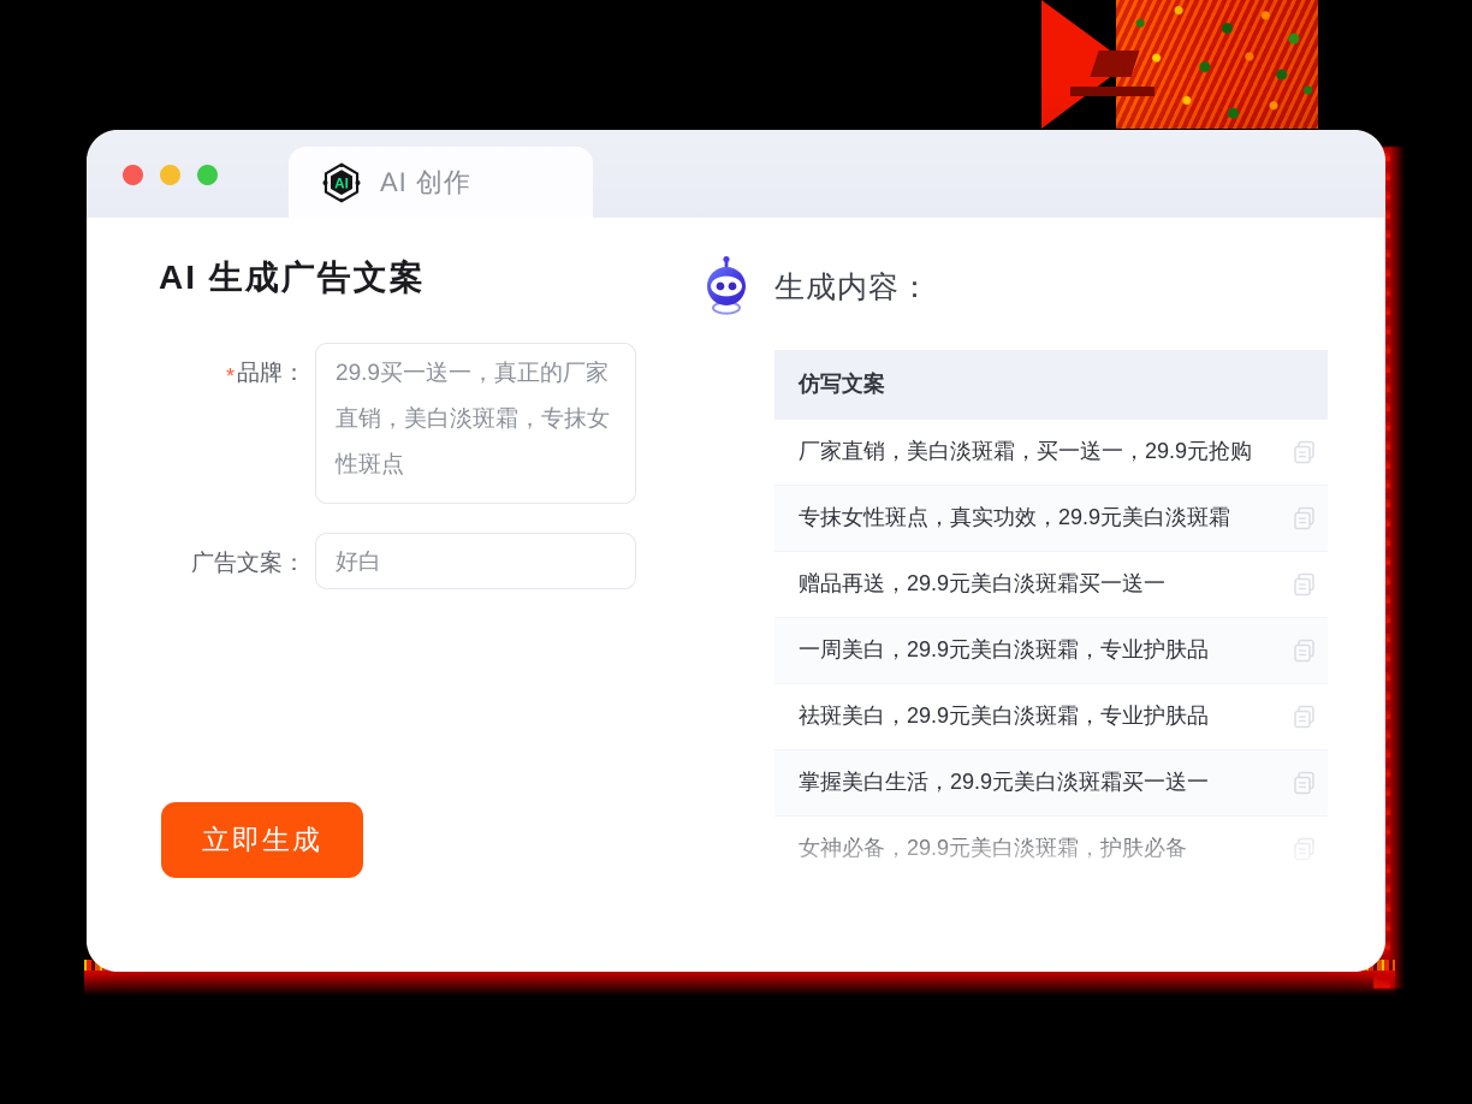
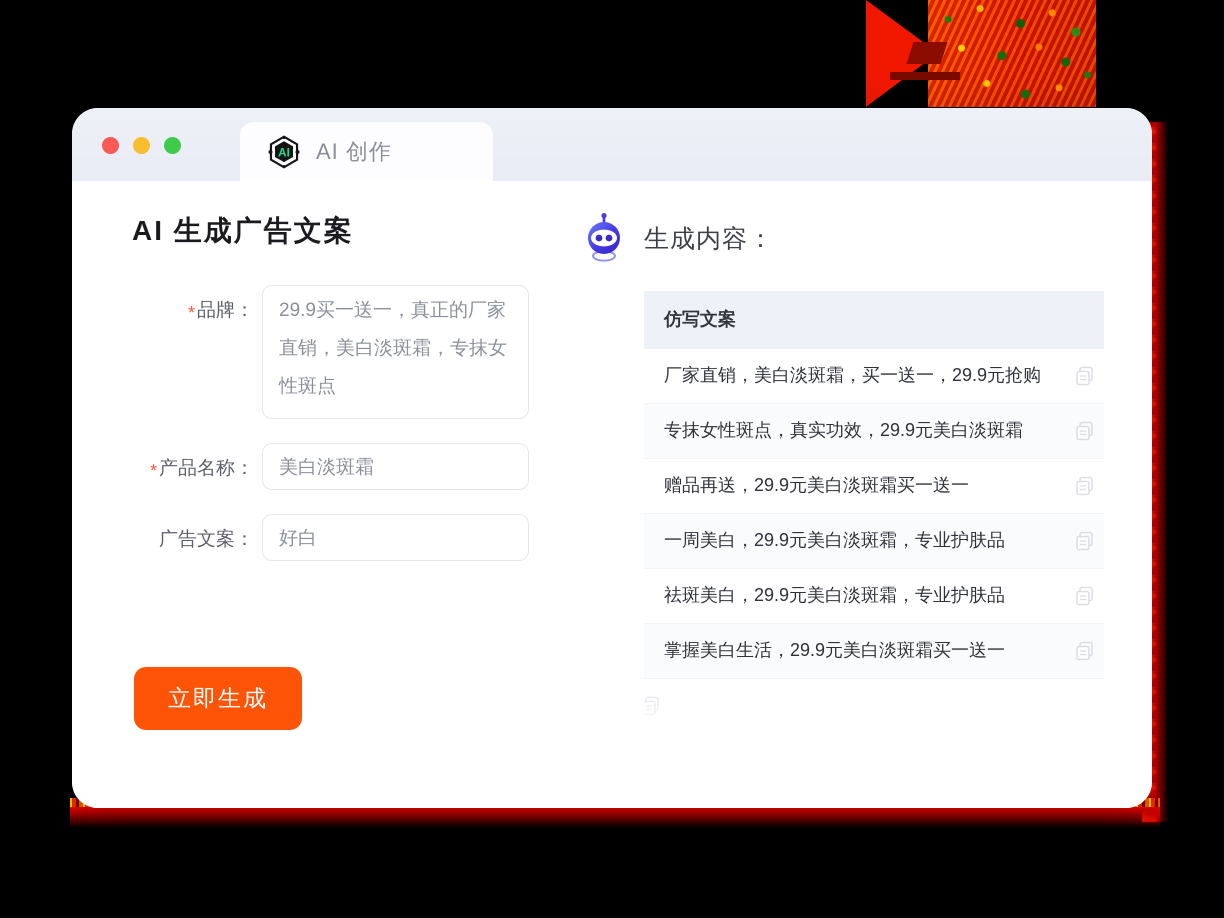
  AI
  AI 创作
  AI 生成广告文案
  *品牌：
+ *产品名称：
+ 美白淡斑霜
  广告文案：
  好白
  立即生成
  生成内容：
  仿写文案
  厂家直销，美白淡斑霜，买一送一，29.9元抢购
  专抹女性斑点，真实功效，29.9元美白淡斑霜
  赠品再送，29.9元美白淡斑霜买一送一
  一周美白，29.9元美白淡斑霜，专业护肤品
  祛斑美白，29.9元美白淡斑霜，专业护肤品
  掌握美白生活，29.9元美白淡斑霜买一送一
- 女神必备，29.9元美白淡斑霜，护肤必备
